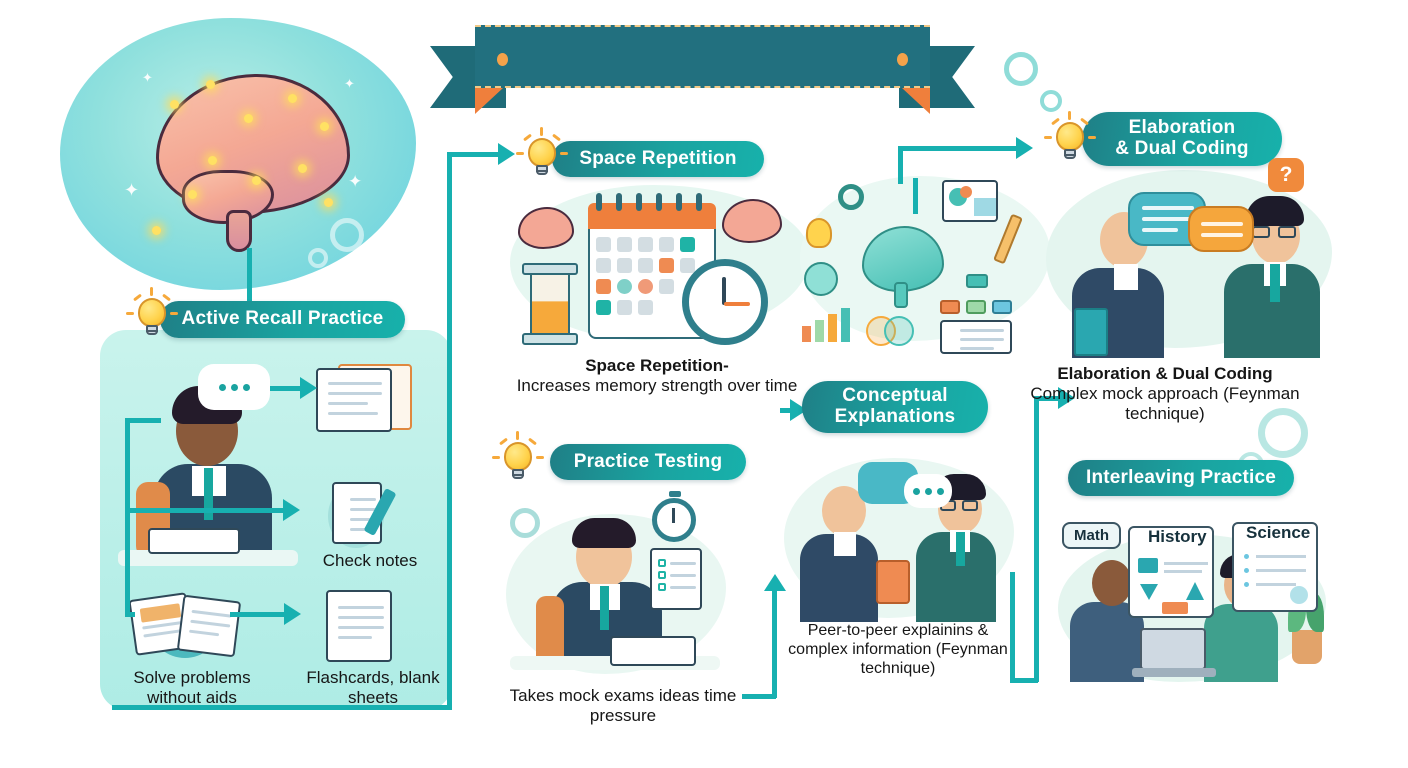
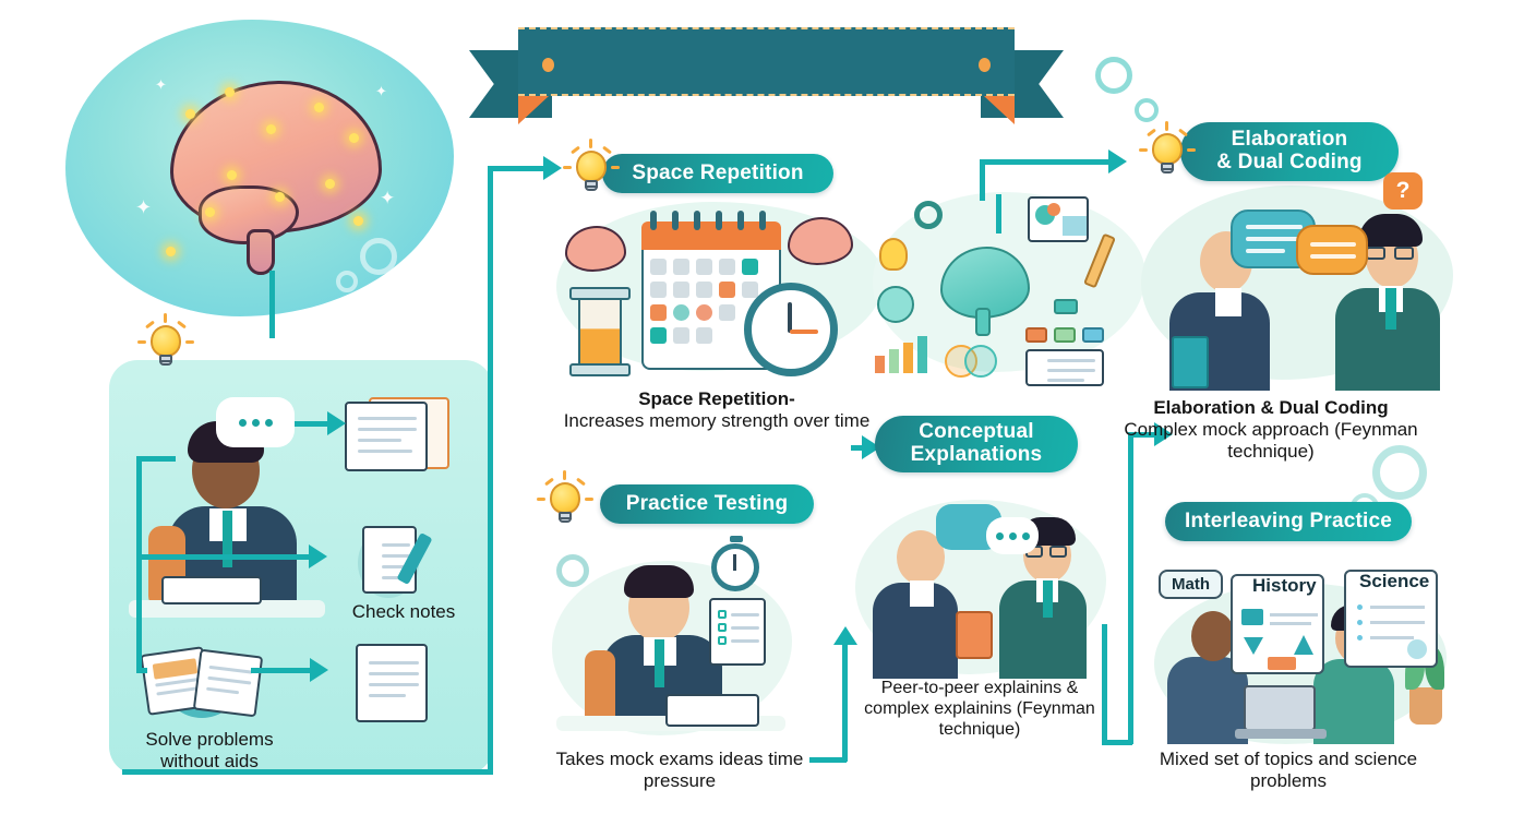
  ✦
  ✦
  ✦
  ✦
- Active Recall Practice
  Check notes
  Solve problems without aids
- Flashcards, blank sheets
  Space Repetition
  Space Repetition-
  Increases memory strength over time
  Practice Testing
  Takes mock exams ideas time pressure
  Conceptual
  Explanations
- Peer-to-peer explainins & complex information (Feynman technique)
+ Peer-to-peer explainins & complex explainins (Feynman technique)
  Elaboration
  & Dual Coding
  ?
  Elaboration & Dual Coding
  Complex mock approach (Feynman technique)
  Interleaving Practice
  Math
  History
  Science
+ Mixed set of topics and science problems
